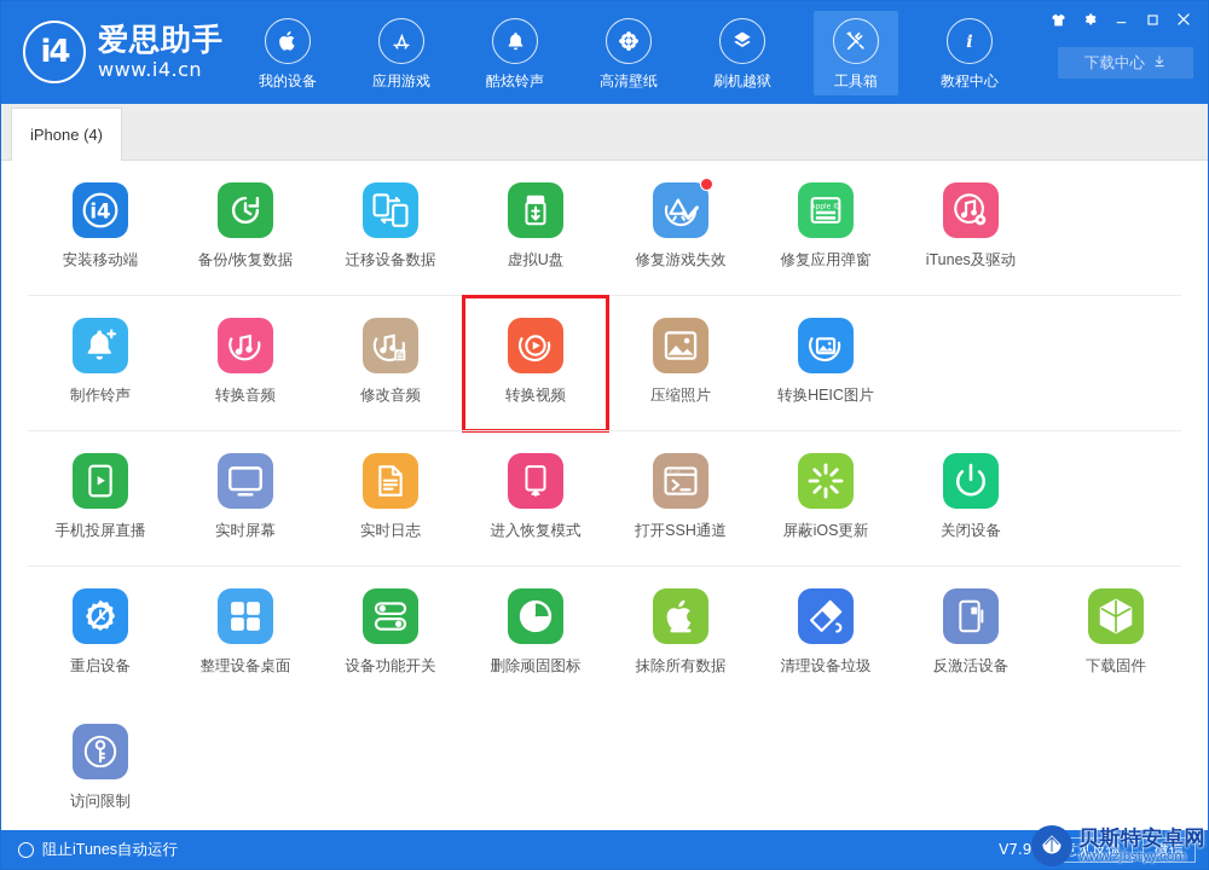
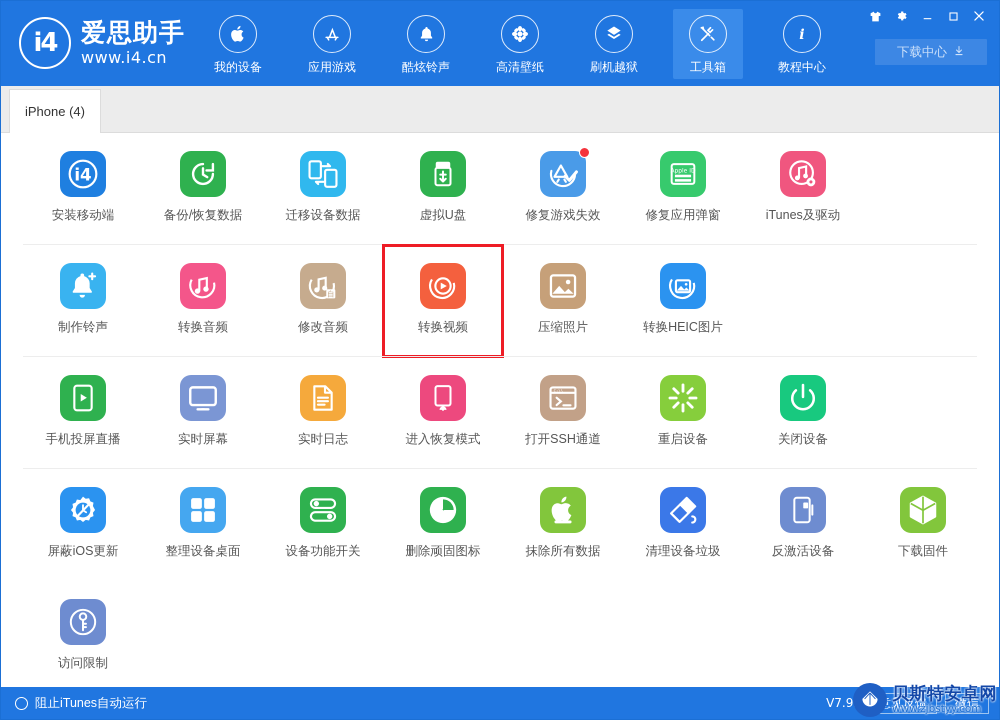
  i4
  爱思助手
  www.i4.cn
  我的设备
  应用游戏
  酷炫铃声
  高清壁纸
  刷机越狱
  工具箱
  i
  教程中心
  下载中心
  iPhone (4)
  i4
  安装移动端
  备份/恢复数据
  迁移设备数据
  虚拟U盘
  修复游戏失效
  修复应用弹窗
  iTunes及驱动
  制作铃声
  转换音频
  自
  修改音频
  转换视频
  压缩照片
  转换HEIC图片
  手机投屏直播
  实时屏幕
  实时日志
  进入恢复模式
  打开SSH通道
- 屏蔽iOS更新
+ 重启设备
  关闭设备
- 重启设备
+ 屏蔽iOS更新
  整理设备桌面
  设备功能开关
  删除顽固图标
  抹除所有数据
  清理设备垃圾
  反激活设备
  下载固件
  访问限制
  阻止iTunes自动运行
  V7.9
  见反馈
  微信
  贝斯特安卓网
  www.zjbstyy.com
